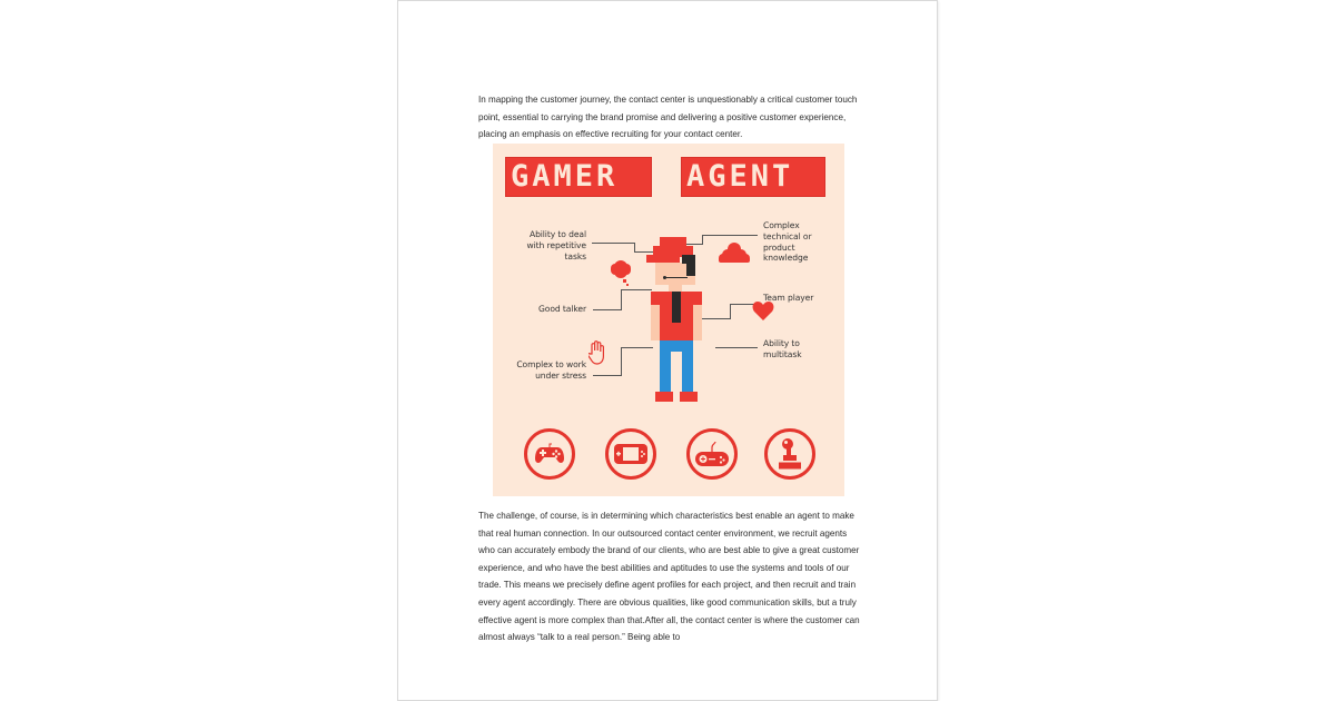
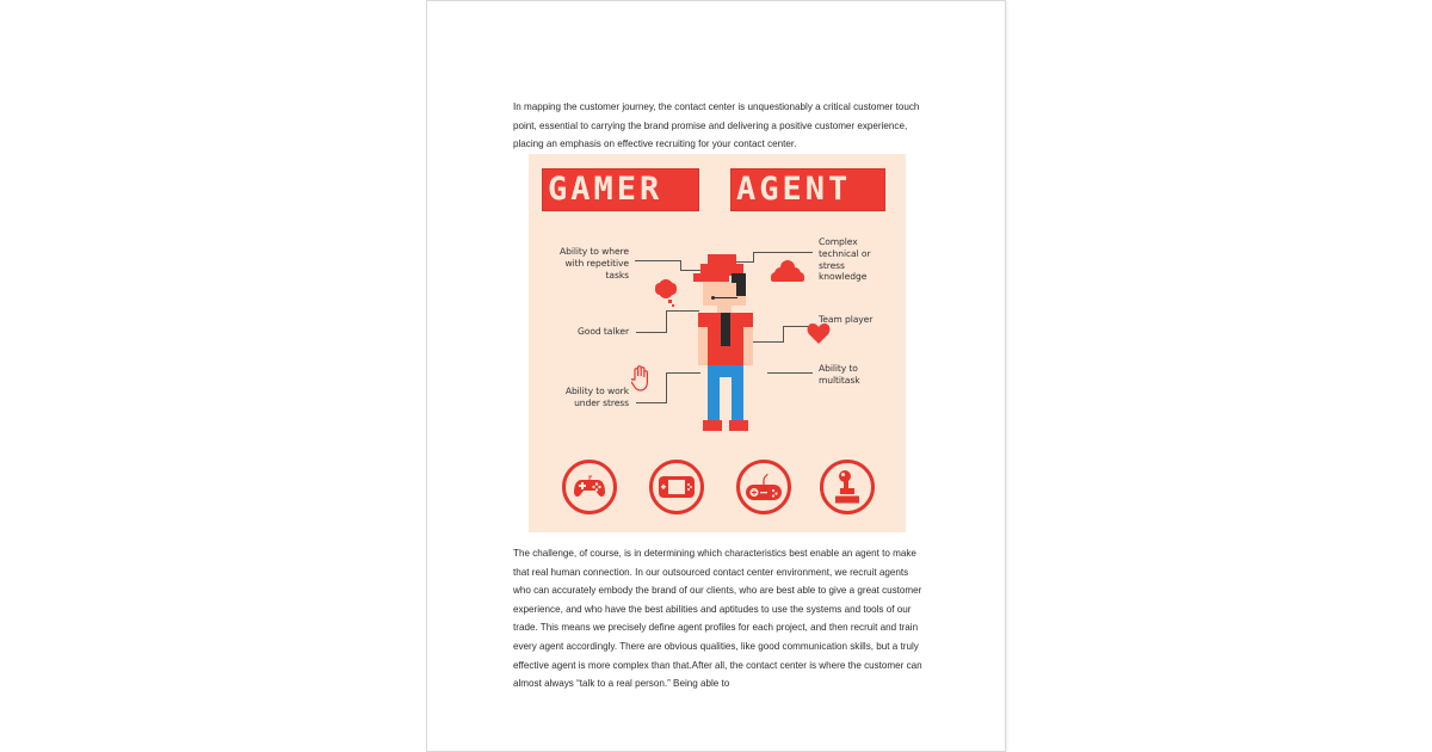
  In mapping the customer journey, the contact center is unquestionably a critical customer touch point, essential to carrying the brand promise and delivering a positive customer experience, placing an emphasis on effective recruiting for your contact center.
  GAMER
  AGENT
- Ability to deal with repetitive tasks
+ Ability to where with repetitive tasks
  Good talker
- Complex to work under stress
+ Ability to work under stress
- Complex technical or product knowledge
+ Complex technical or stress knowledge
  Team player
  Ability to multitask
  The challenge, of course, is in determining which characteristics best enable an agent to make that real human connection. In our outsourced contact center environment, we recruit agents who can accurately embody the brand of our clients, who are best able to give a great customer experience, and who have the best abilities and aptitudes to use the systems and tools of our trade. This means we precisely define agent profiles for each project, and then recruit and train every agent accordingly. There are obvious qualities, like good communication skills, but a truly effective agent is more complex than that.After all, the contact center is where the customer can almost always “talk to a real person.” Being able to
